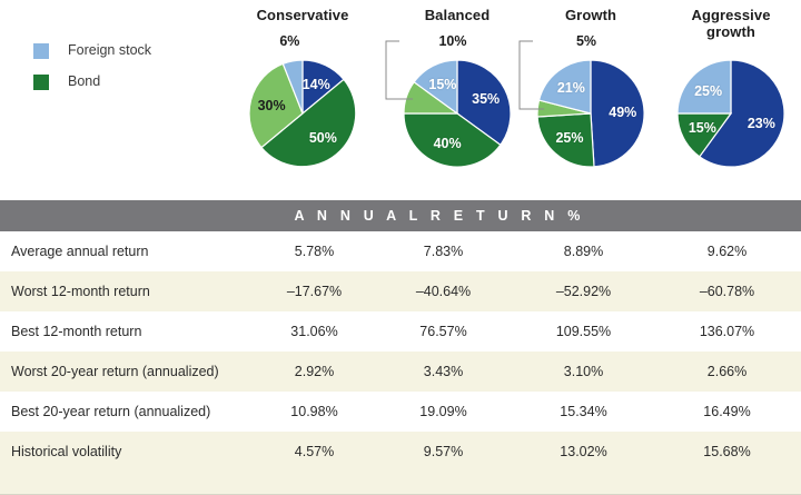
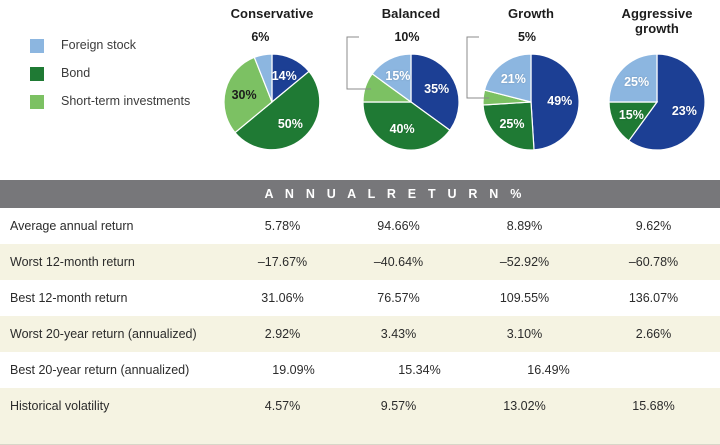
  Foreign stock
  Bond
+ Short-term investments
  Conservative
  14%
  50%
  30%
  6%
  Balanced
  35%
  40%
  10%
  15%
  Growth
  49%
  25%
  5%
  21%
  Aggressive growth
  23%
  15%
  25%
  A N N U A L R E T U R N %
  Average annual return
  5.78%
- 7.83%
+ 94.66%
  8.89%
  9.62%
  Worst 12-month return
  –17.67%
  –40.64%
  –52.92%
  –60.78%
  Best 12-month return
  31.06%
  76.57%
  109.55%
  136.07%
  Worst 20-year return (annualized)
  2.92%
  3.43%
  3.10%
  2.66%
  Best 20-year return (annualized)
- 10.98%
  19.09%
  15.34%
  16.49%
  Historical volatility
  4.57%
  9.57%
  13.02%
  15.68%
